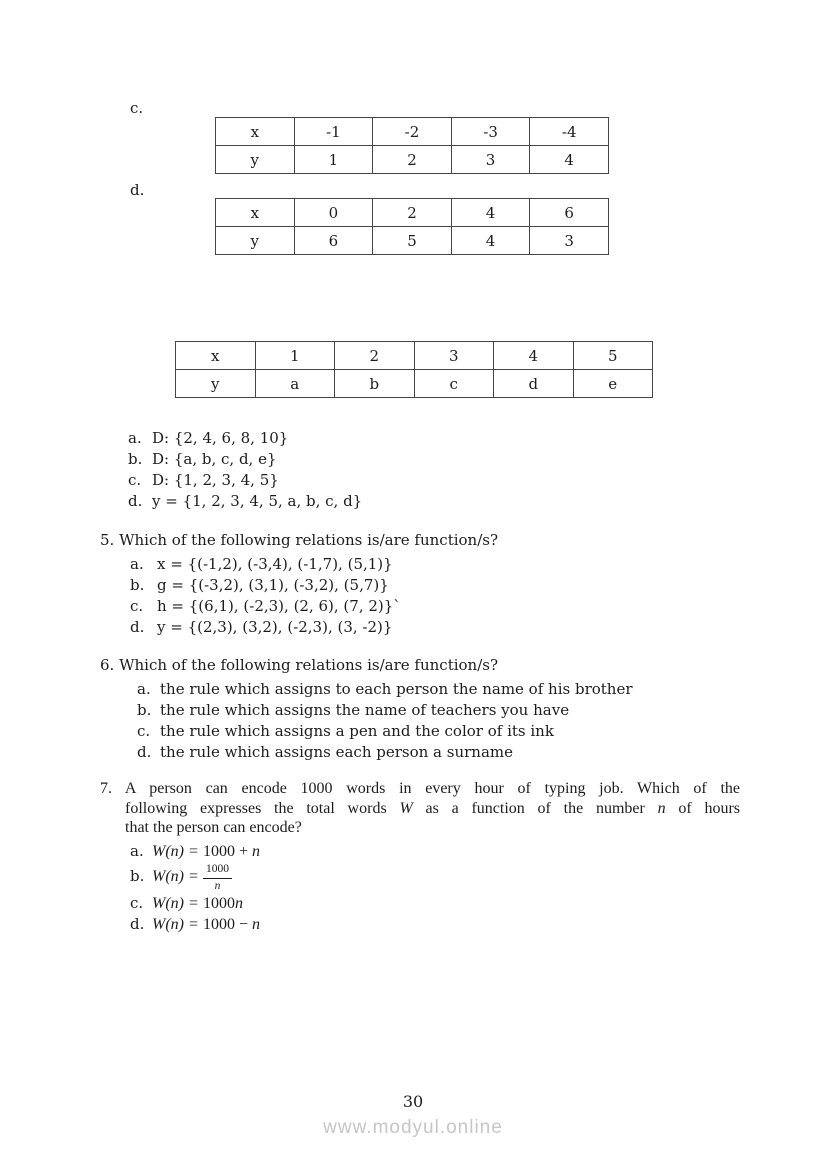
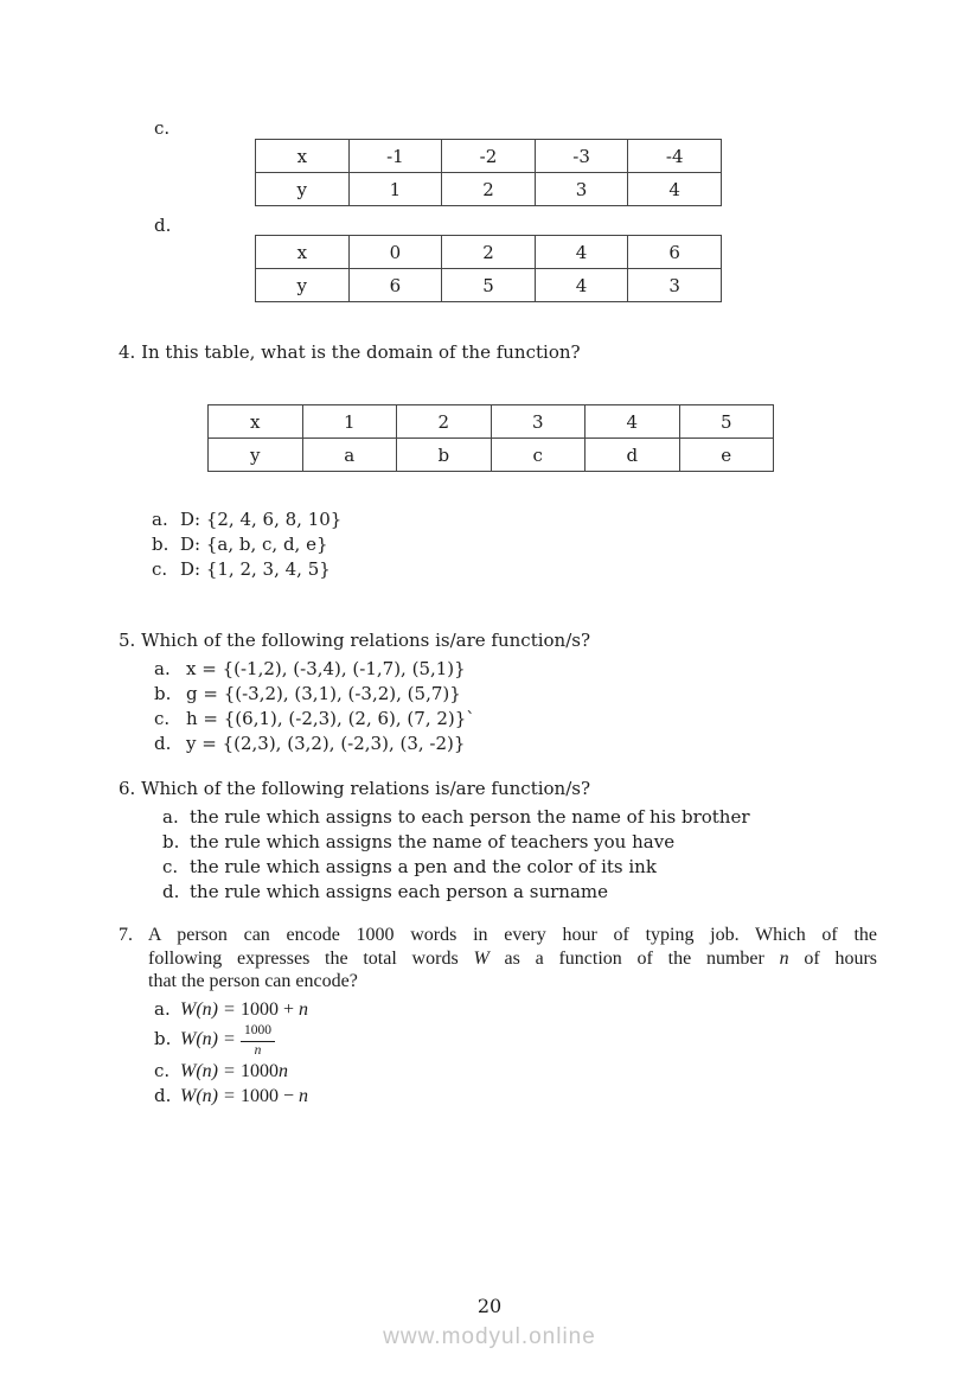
  c.
  x	-1	-2	-3	-4
  y	1	2	3	4
  d.
  x	0	2	4	6
  y	6	5	4	3
+ 4. In this table, what is the domain of the function?
  x	1	2	3	4	5
  y	a	b	c	d	e
  a. D: {2, 4, 6, 8, 10}
  b. D: {a, b, c, d, e}
  c. D: {1, 2, 3, 4, 5}
- d. y = {1, 2, 3, 4, 5, a, b, c, d}
  5. Which of the following relations is/are function/s?
  a. x = {(-1,2), (-3,4), (-1,7), (5,1)}
  b. g = {(-3,2), (3,1), (-3,2), (5,7)}
  c. h = {(6,1), (-2,3), (2, 6), (7, 2)}`
  d. y = {(2,3), (3,2), (-2,3), (3, -2)}
  6. Which of the following relations is/are function/s?
  a. the rule which assigns to each person the name of his brother
  b. the rule which assigns the name of teachers you have
  c. the rule which assigns a pen and the color of its ink
  d. the rule which assigns each person a surname
  7. A person can encode 1000 words in every hour of typing job. Which of the
  following expresses the total words W as a function of the number n of hours
  that the person can encode?
  a. W(n) = 1000 + n
  b. W(n) =
  1000
  n
  c. W(n) = 1000n
  d. W(n) = 1000 − n
- 30
+ 20
  www.modyul.online
